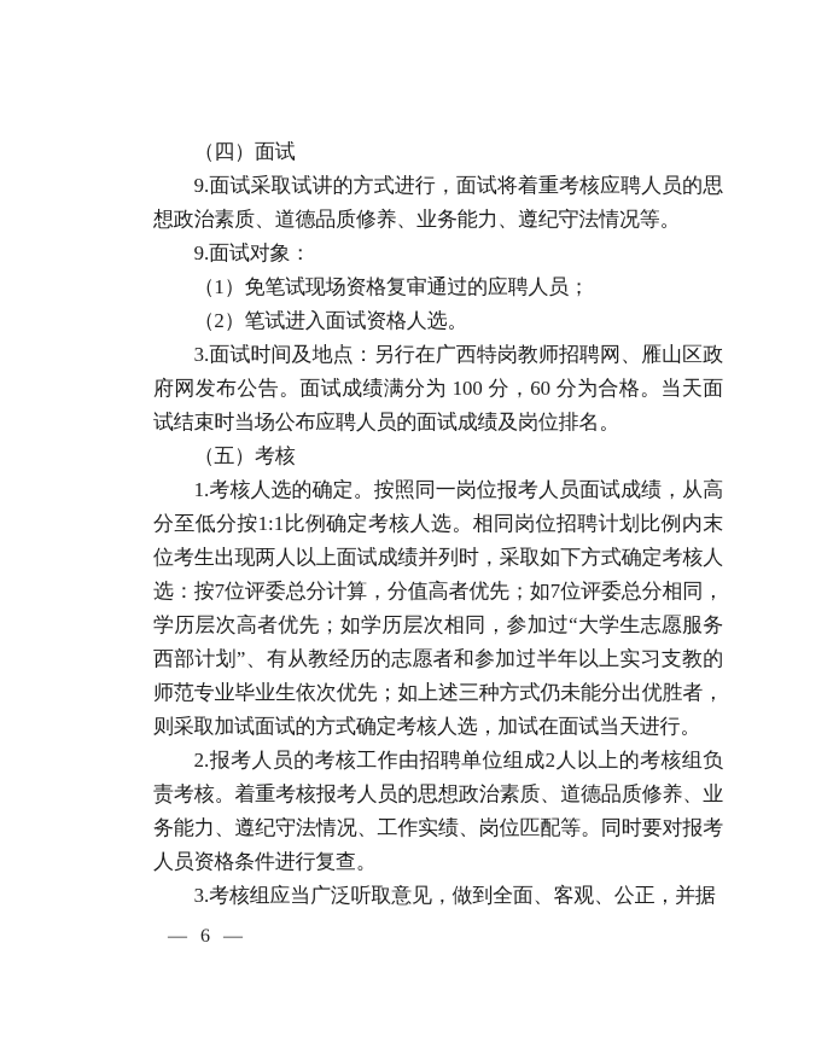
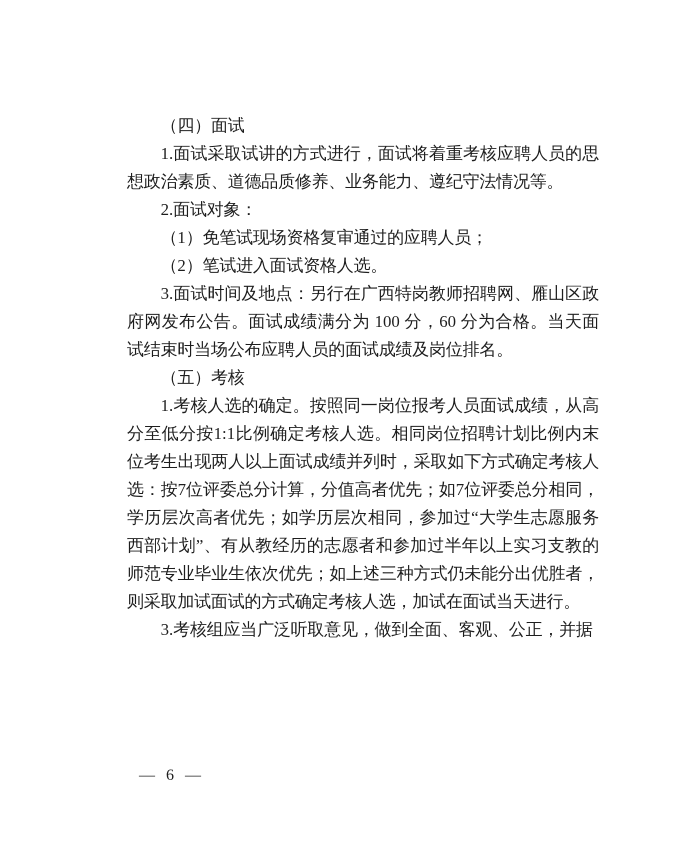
  （四）面试
- 9.面试采取试讲的方式进行，面试将着重考核应聘人员的思想政治素质、道德品质修养、业务能力、遵纪守法情况等。
+ 1.面试采取试讲的方式进行，面试将着重考核应聘人员的思想政治素质、道德品质修养、业务能力、遵纪守法情况等。
- 9.面试对象：
+ 2.面试对象：
  （1）免笔试现场资格复审通过的应聘人员；
  （2）笔试进入面试资格人选。
  3.面试时间及地点：另行在广西特岗教师招聘网、雁山区政府网发布公告。面试成绩满分为 100 分，60 分为合格。当天面试结束时当场公布应聘人员的面试成绩及岗位排名。
  （五）考核
  1.考核人选的确定。按照同一岗位报考人员面试成绩，从高分至低分按1:1比例确定考核人选。相同岗位招聘计划比例内末位考生出现两人以上面试成绩并列时，采取如下方式确定考核人选：按7位评委总分计算，分值高者优先；如7位评委总分相同，学历层次高者优先；如学历层次相同，参加过“大学生志愿服务西部计划”、有从教经历的志愿者和参加过半年以上实习支教的师范专业毕业生依次优先；如上述三种方式仍未能分出优胜者，则采取加试面试的方式确定考核人选，加试在面试当天进行。
- 2.报考人员的考核工作由招聘单位组成2人以上的考核组负责考核。着重考核报考人员的思想政治素质、道德品质修养、业务能力、遵纪守法情况、工作实绩、岗位匹配等。同时要对报考人员资格条件进行复查。
  3.考核组应当广泛听取意见，做到全面、客观、公正，并据
  — 6 —
